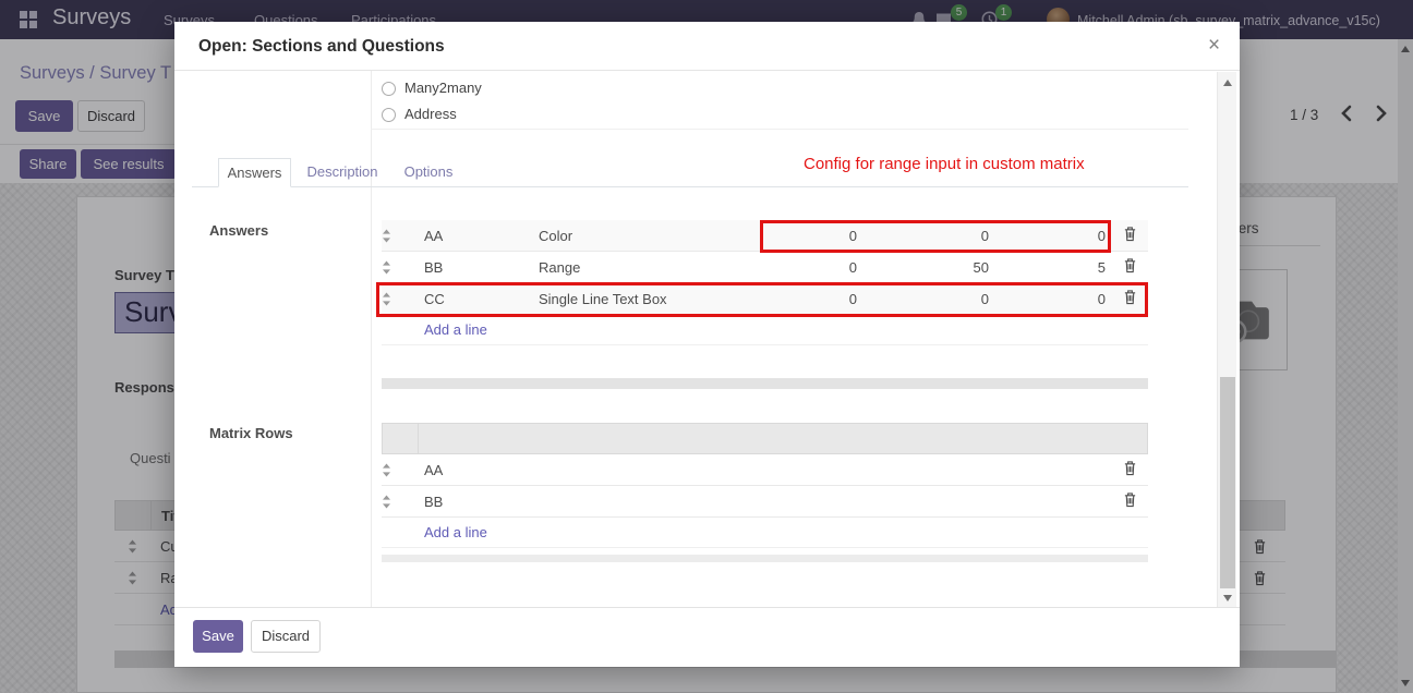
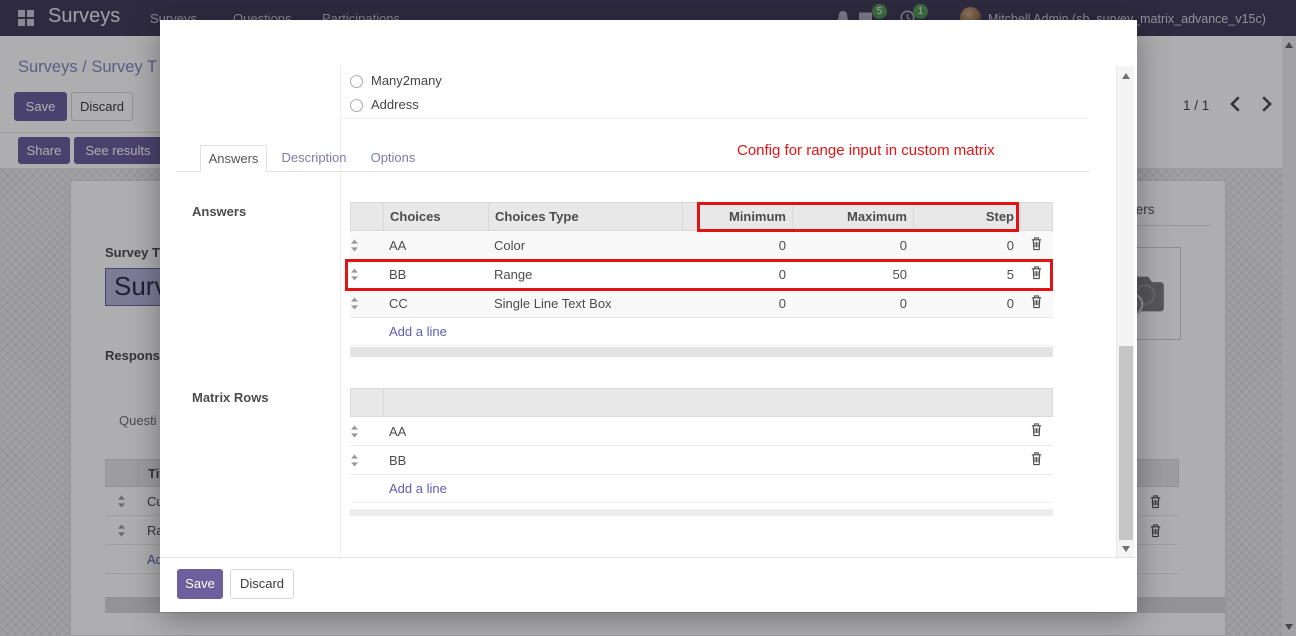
  Surveys
  Surveys
  Questions
  Participations
  5
  1
  Mitchell Admin (sb_survey_matrix_advance_v15c)
  Surveys / Survey T
  Save
  Discard
  Share
  See results
- 1 / 3
+ 1 / 1
  Survey T
  Sur
  Respons
  Questi
  ers
- Open: Sections and Questions
- ×
  Many2many
  Address
  Answers
  Description
  Options
  Config for range input in custom matrix
  Answers
+ Choices
+ Choices Type
+ Minimum
+ Maximum
+ Step
  AA
  Color
  0
  0
  0
  BB
  Range
  0
  50
  5
  CC
  Single Line Text Box
  0
  0
  0
  Add a line
  Matrix Rows
  AA
  BB
  Add a line
  Save
  Discard
